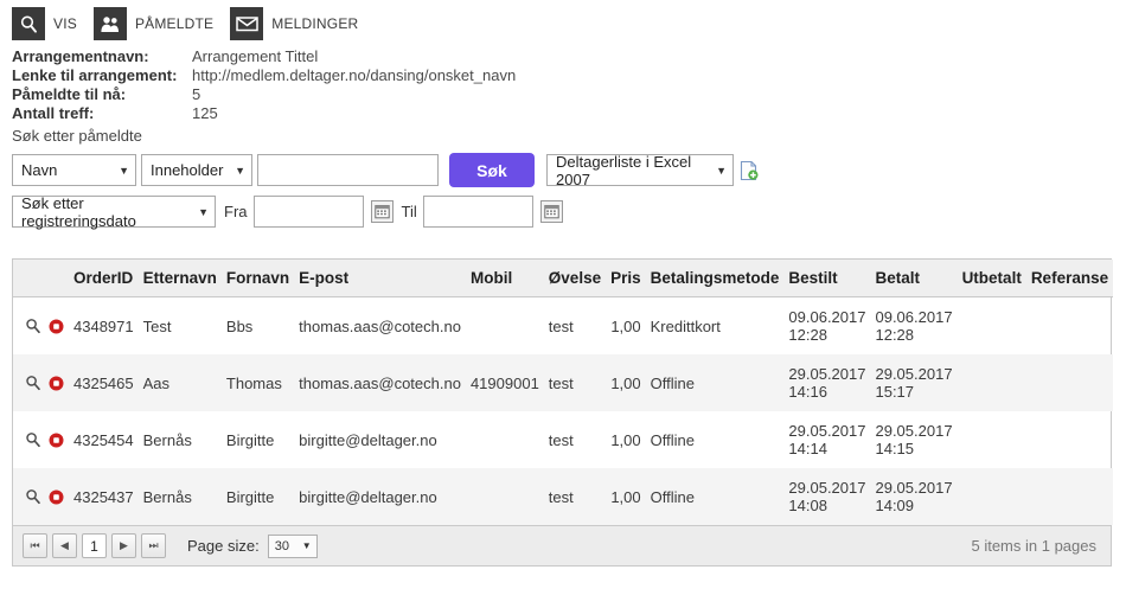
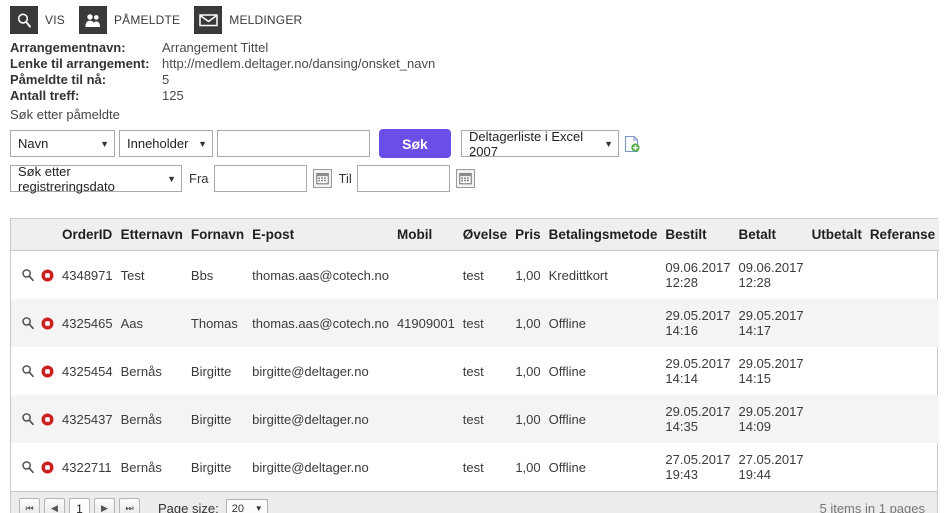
  VIS
  PÅMELDTE
  MELDINGER
  Arrangementnavn:
  Arrangement Tittel
  Lenke til arrangement:
  http://medlem.deltager.no/dansing/onsket_navn
  Påmeldte til nå:
  5
  Antall treff:
  125
  Søk etter påmeldte
  Navn
  ▼
  Inneholder
  ▼
  Søk
  Deltagerliste i Excel 2007
  ▼
  Søk etter registreringsdato
  ▼
  Fra
  Til
  	OrderID	Etternavn	Fornavn	E-post	Mobil	Øvelse	Pris	Betalingsmetode	Bestilt	Betalt	Utbetalt	Referanse
  	4348971	Test	Bbs	thomas.aas@cotech.no		test	1,00	Kredittkort	09.06.2017 12:28	09.06.2017 12:28
- 	4325465	Aas	Thomas	thomas.aas@cotech.no	41909001	test	1,00	Offline	29.05.2017 14:16	29.05.2017 15:17
+ 	4325465	Aas	Thomas	thomas.aas@cotech.no	41909001	test	1,00	Offline	29.05.2017 14:16	29.05.2017 14:17
  	4325454	Bernås	Birgitte	birgitte@deltager.no		test	1,00	Offline	29.05.2017 14:14	29.05.2017 14:15
- 	4325437	Bernås	Birgitte	birgitte@deltager.no		test	1,00	Offline	29.05.2017 14:08	29.05.2017 14:09
+ 	4325437	Bernås	Birgitte	birgitte@deltager.no		test	1,00	Offline	29.05.2017 14:35	29.05.2017 14:09
+ 	4322711	Bernås	Birgitte	birgitte@deltager.no		test	1,00	Offline	27.05.2017 19:43	27.05.2017 19:44
  ⏮
  ◀
  1
  ▶
  ⏭
  Page size:
- 30
+ 20
  ▼
  5 items in 1 pages
